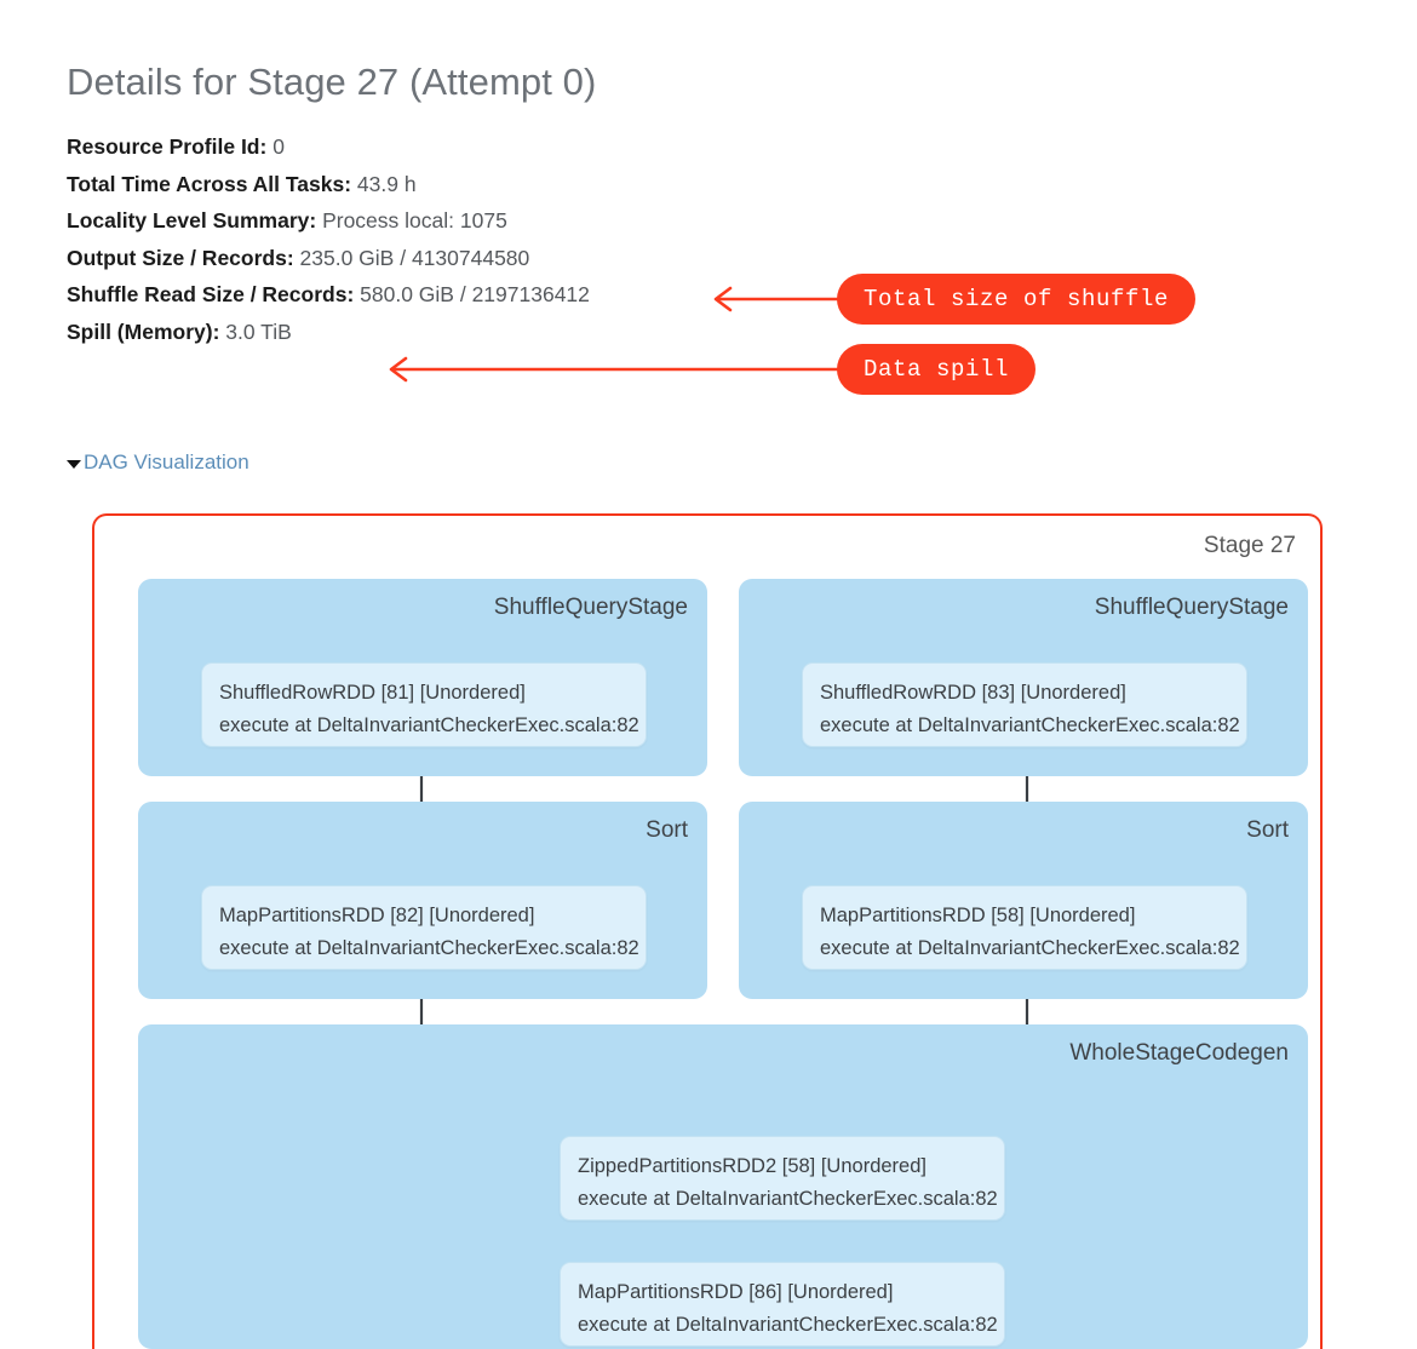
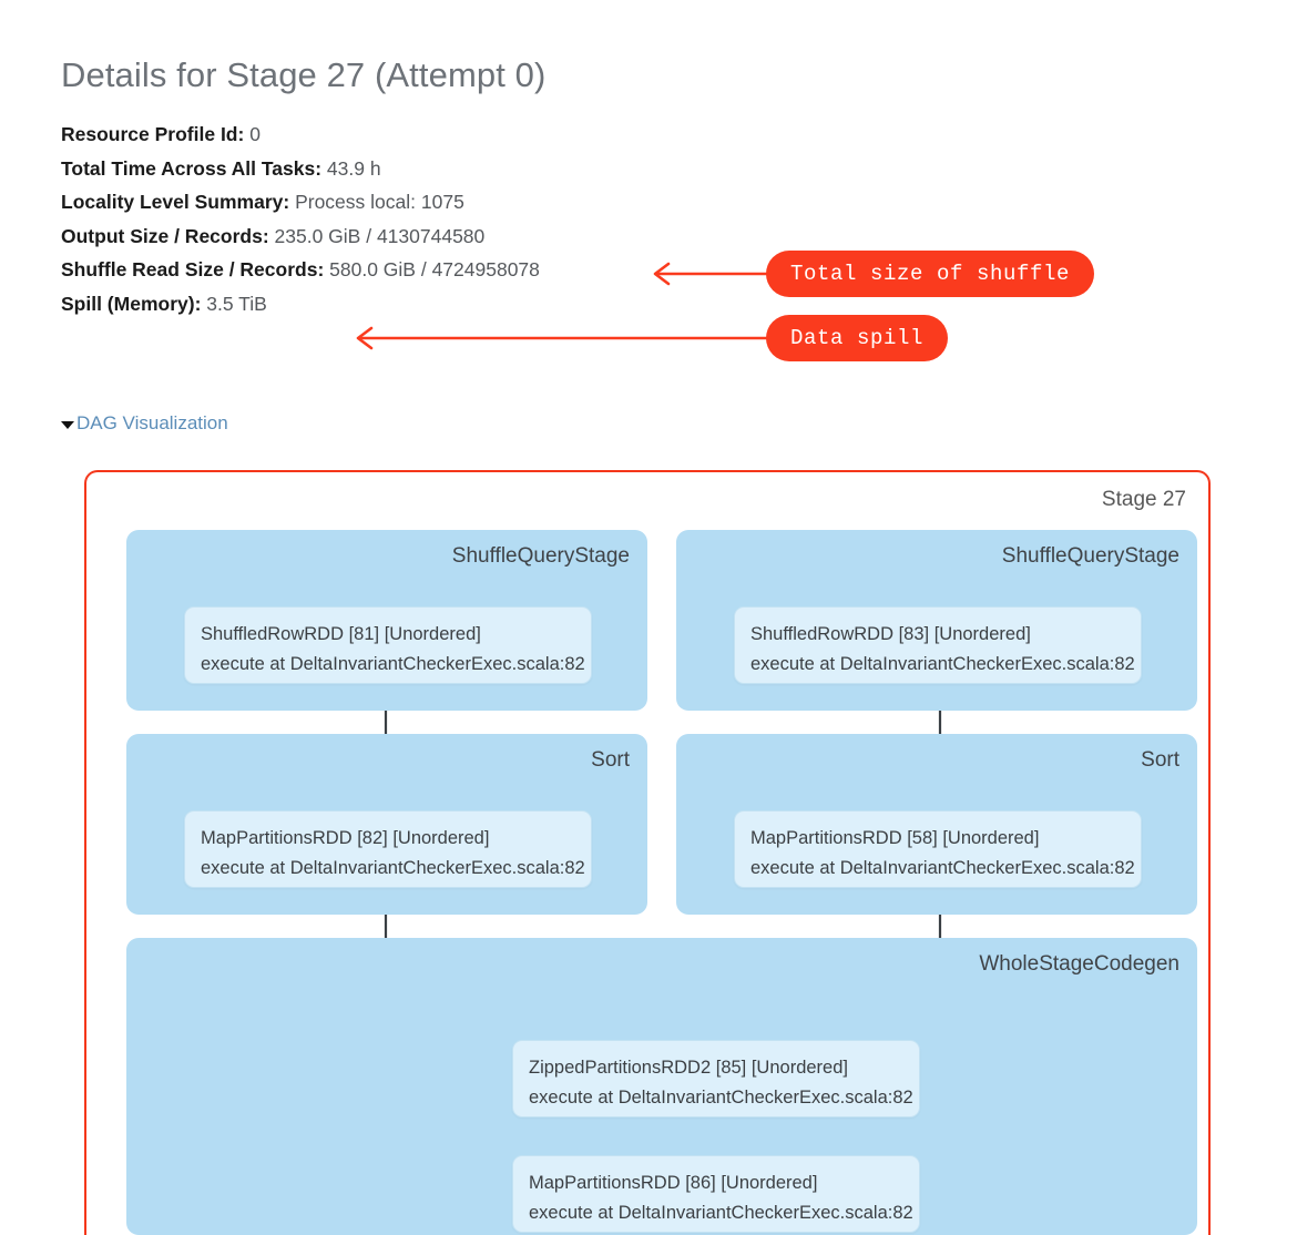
  Details for Stage 27 (Attempt 0)
  Resource Profile Id: 0
  Total Time Across All Tasks: 43.9 h
  Locality Level Summary: Process local: 1075
  Output Size / Records: 235.0 GiB / 4130744580
- Shuffle Read Size / Records: 580.0 GiB / 2197136412
+ Shuffle Read Size / Records: 580.0 GiB / 4724958078
- Spill (Memory): 3.0 TiB
+ Spill (Memory): 3.5 TiB
  DAG Visualization
  Total size of shuffle
  Data spill
  Stage 27
  ShuffleQueryStage
  ShuffledRowRDD [81] [Unordered]
  execute at DeltaInvariantCheckerExec.scala:82
  ShuffleQueryStage
  ShuffledRowRDD [83] [Unordered]
  execute at DeltaInvariantCheckerExec.scala:82
  Sort
  MapPartitionsRDD [82] [Unordered]
  execute at DeltaInvariantCheckerExec.scala:82
  Sort
  MapPartitionsRDD [58] [Unordered]
  execute at DeltaInvariantCheckerExec.scala:82
  WholeStageCodegen
- ZippedPartitionsRDD2 [58] [Unordered]
+ ZippedPartitionsRDD2 [85] [Unordered]
  execute at DeltaInvariantCheckerExec.scala:82
  MapPartitionsRDD [86] [Unordered]
  execute at DeltaInvariantCheckerExec.scala:82
